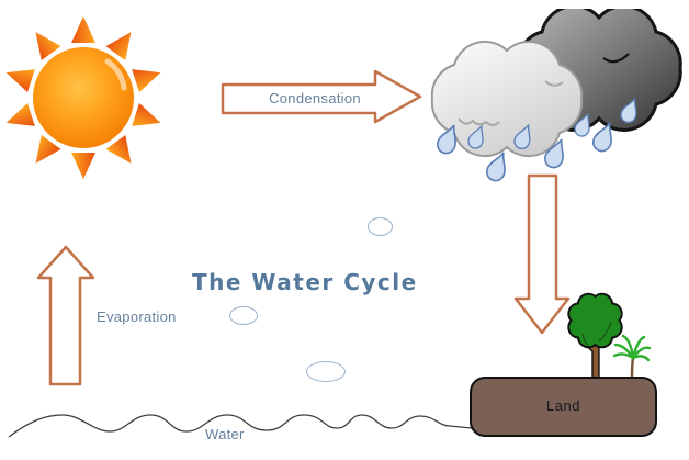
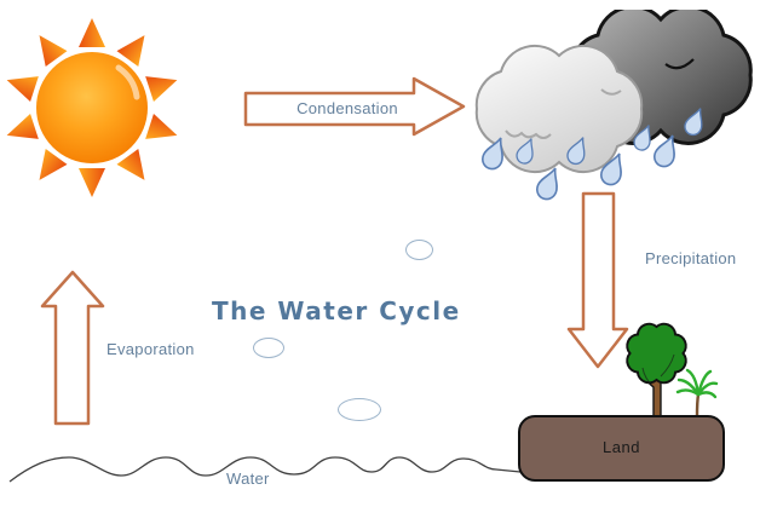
  Condensation
+ Precipitation
  Evaporation
  The Water Cycle
  Water
  Land
